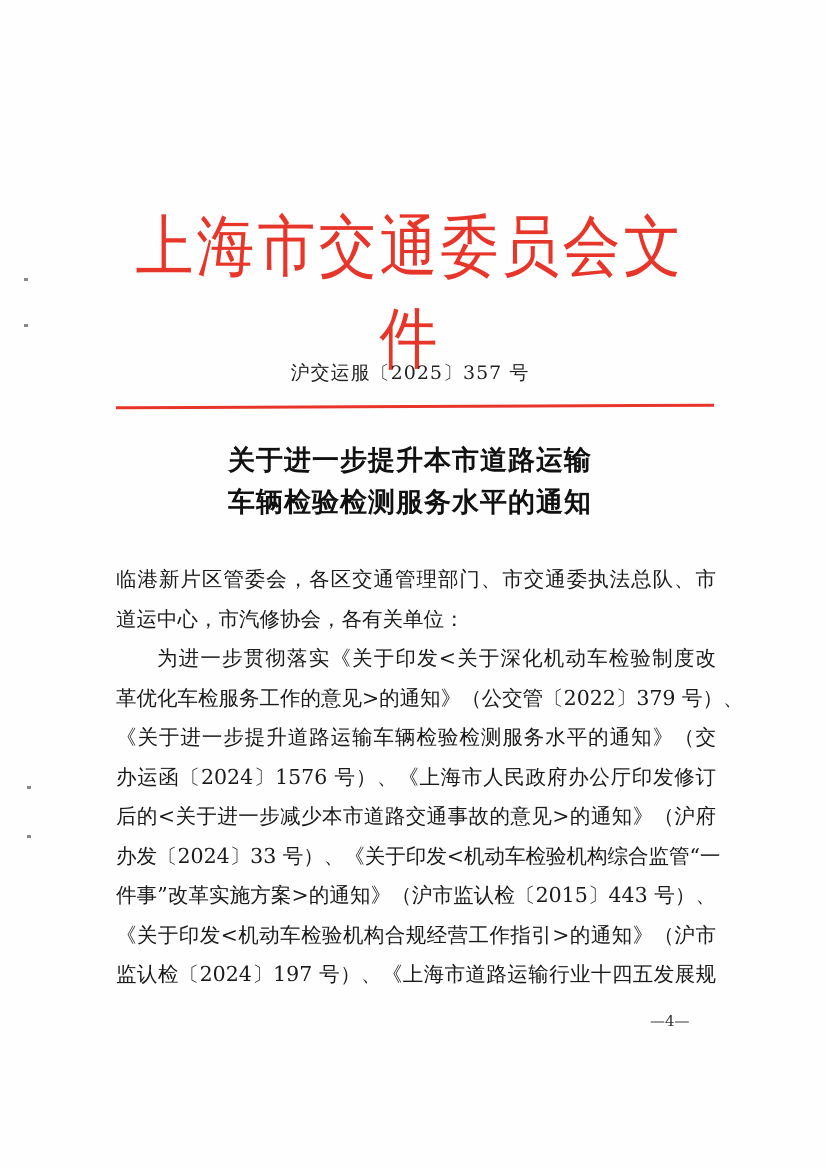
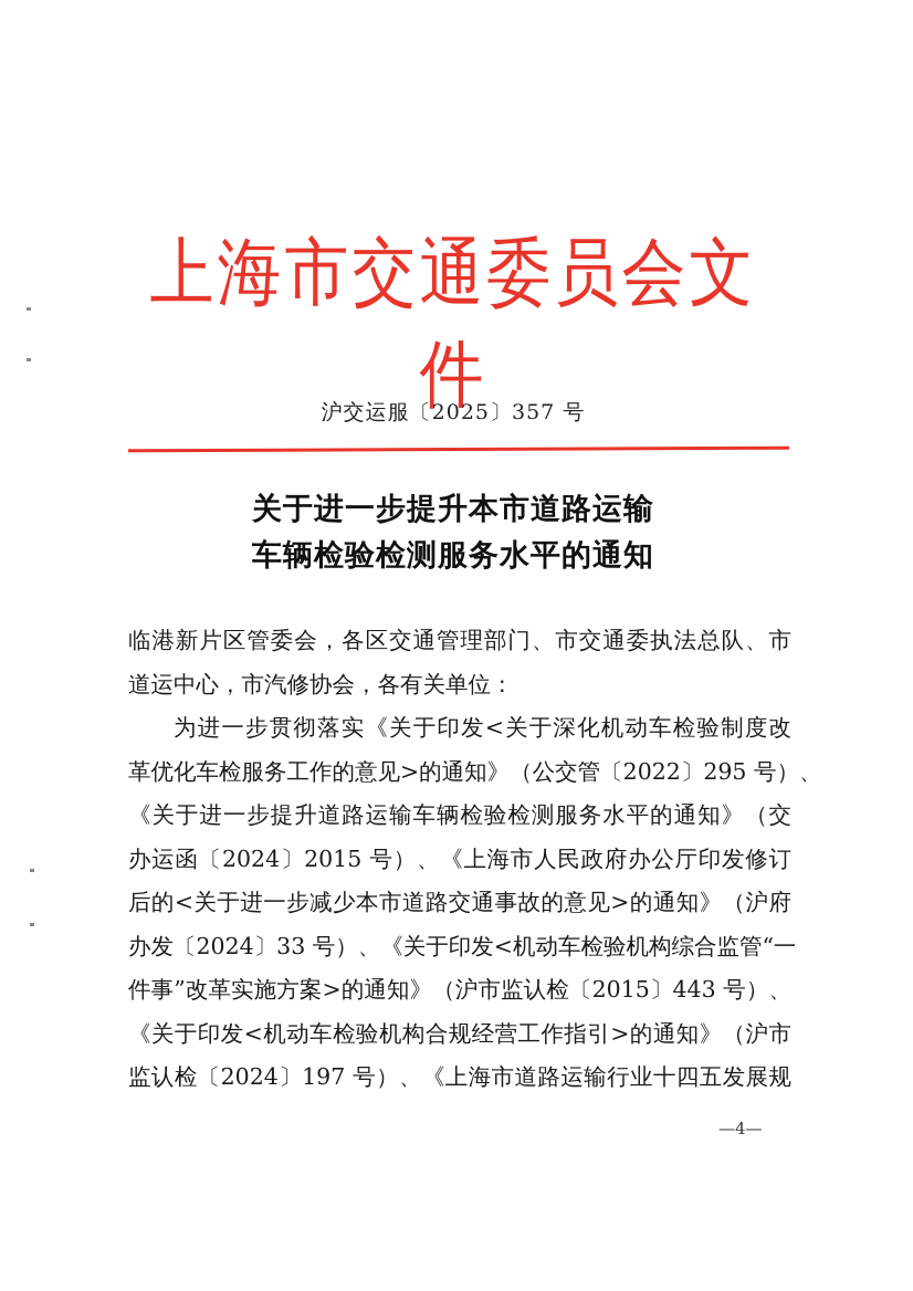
  上海市交通委员会文件
  沪交运服〔2025〕357 号
  关于进一步提升本市道路运输
  车辆检验检测服务水平的通知
  临港新片区管委会，各区交通管理部门、市交通委执法总队、市
  道运中心，市汽修协会，各有关单位：
  为进一步贯彻落实《关于印发<关于深化机动车检验制度改
- 革优化车检服务工作的意见>的通知》（公交管〔2022〕379 号）、
+ 革优化车检服务工作的意见>的通知》（公交管〔2022〕295 号）、
  《关于进一步提升道路运输车辆检验检测服务水平的通知》（交
- 办运函〔2024〕1576 号）、《上海市人民政府办公厅印发修订
+ 办运函〔2024〕2015 号）、《上海市人民政府办公厅印发修订
  后的<关于进一步减少本市道路交通事故的意见>的通知》（沪府
  办发〔2024〕33 号）、《关于印发<机动车检验机构综合监管“一
  件事”改革实施方案>的通知》（沪市监认检〔2015〕443 号）、
  《关于印发<机动车检验机构合规经营工作指引>的通知》（沪市
  监认检〔2024〕197 号）、《上海市道路运输行业十四五发展规
  —4—
